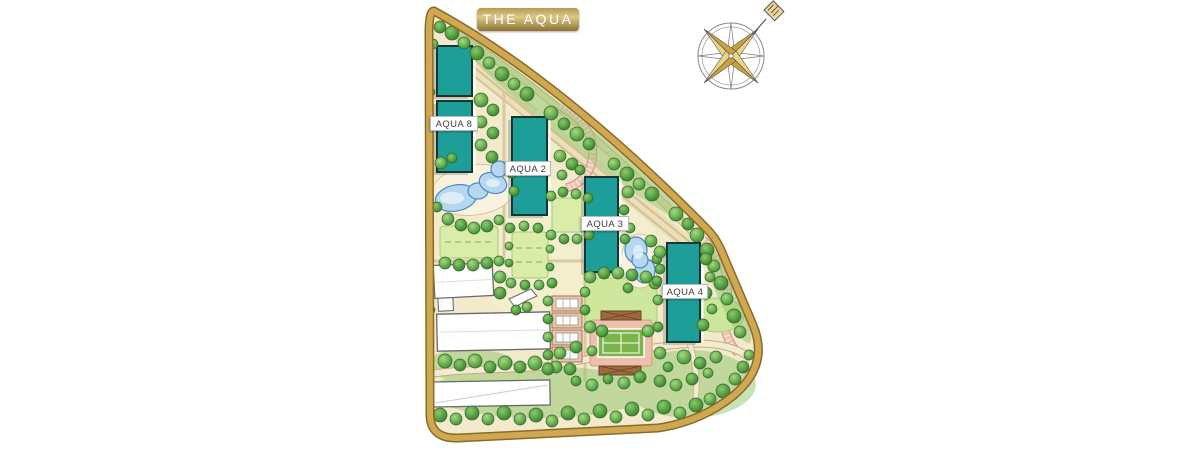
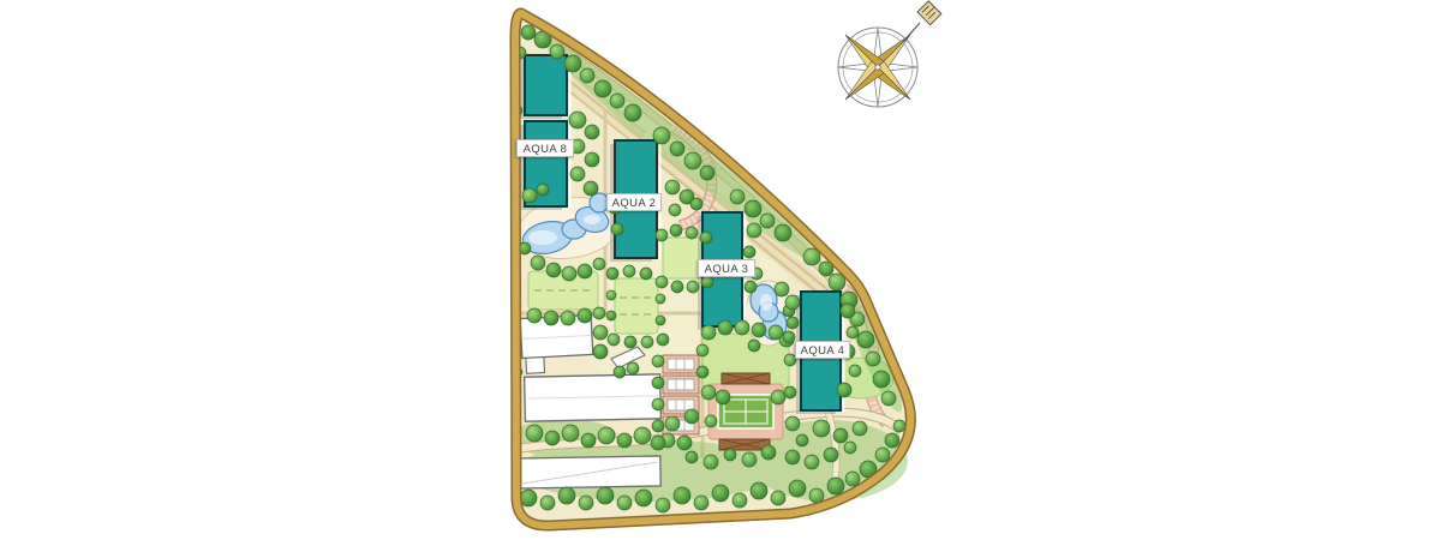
- THE AQUA
  AQUA 8
  AQUA 2
  AQUA 3
  AQUA 4
